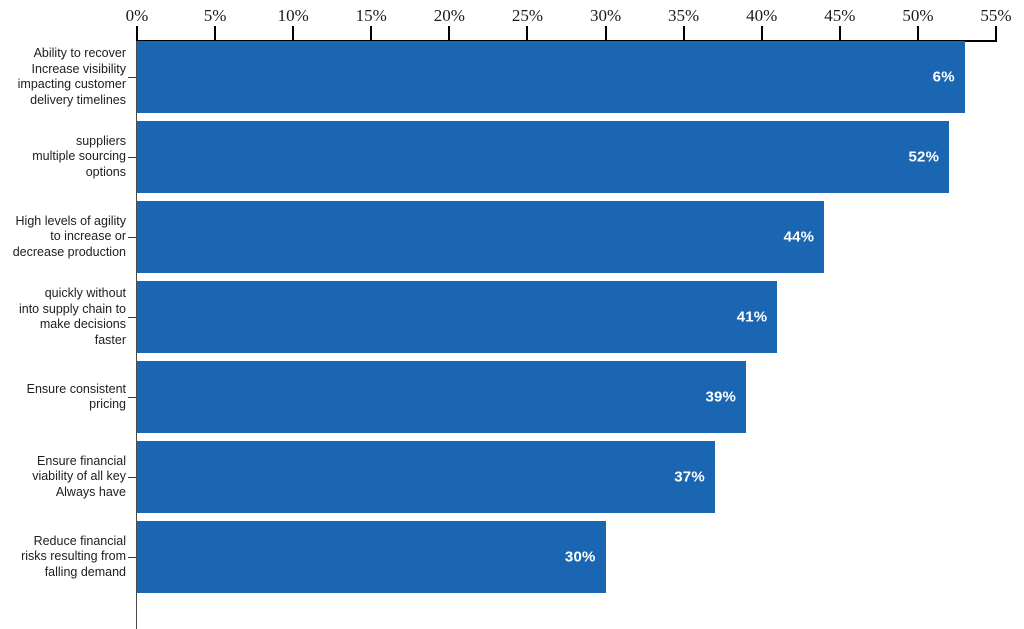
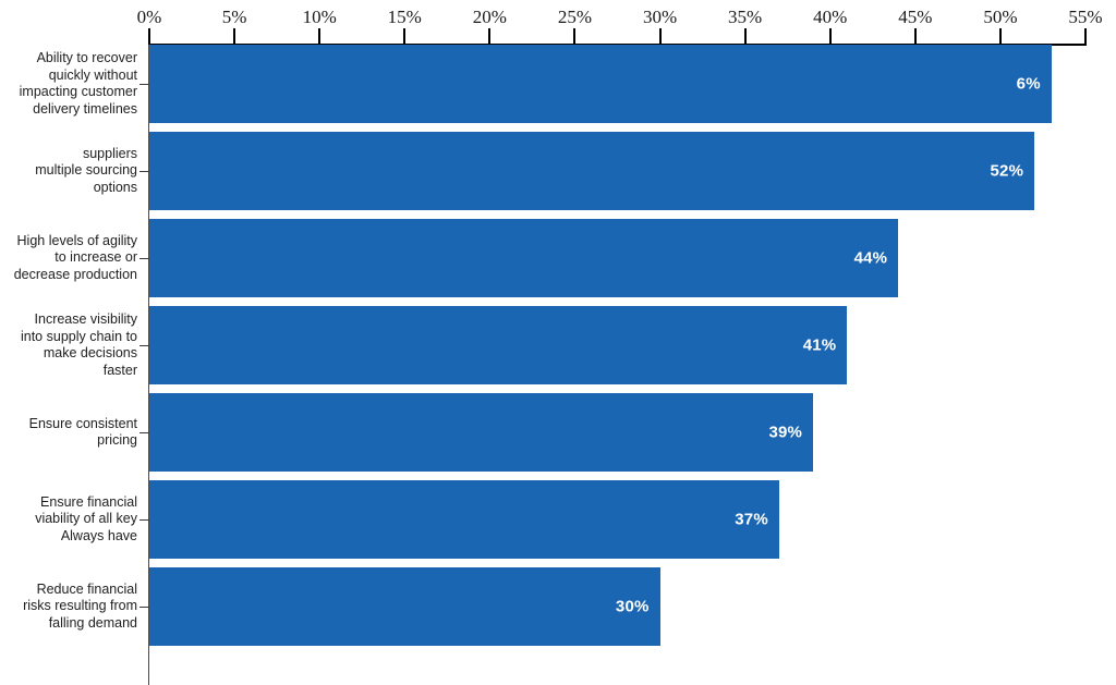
  0%
  5%
  10%
  15%
  20%
  25%
  30%
  35%
  40%
  45%
  50%
  55%
  Ability to recover
- Increase visibility
+ quickly without
  impacting customer
  delivery timelines
  suppliers
  multiple sourcing
  options
  High levels of agility
  to increase or
  decrease production
- quickly without
+ Increase visibility
  into supply chain to
  make decisions
  faster
  Ensure consistent
  pricing
  Ensure financial
  viability of all key
  Always have
  Reduce financial
  risks resulting from
  falling demand
  6%
  52%
  44%
  41%
  39%
  37%
  30%
